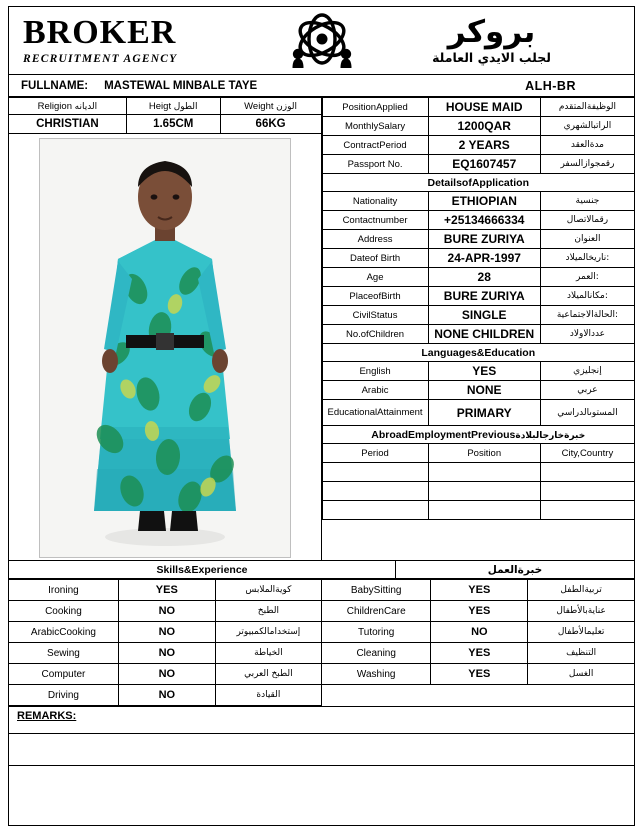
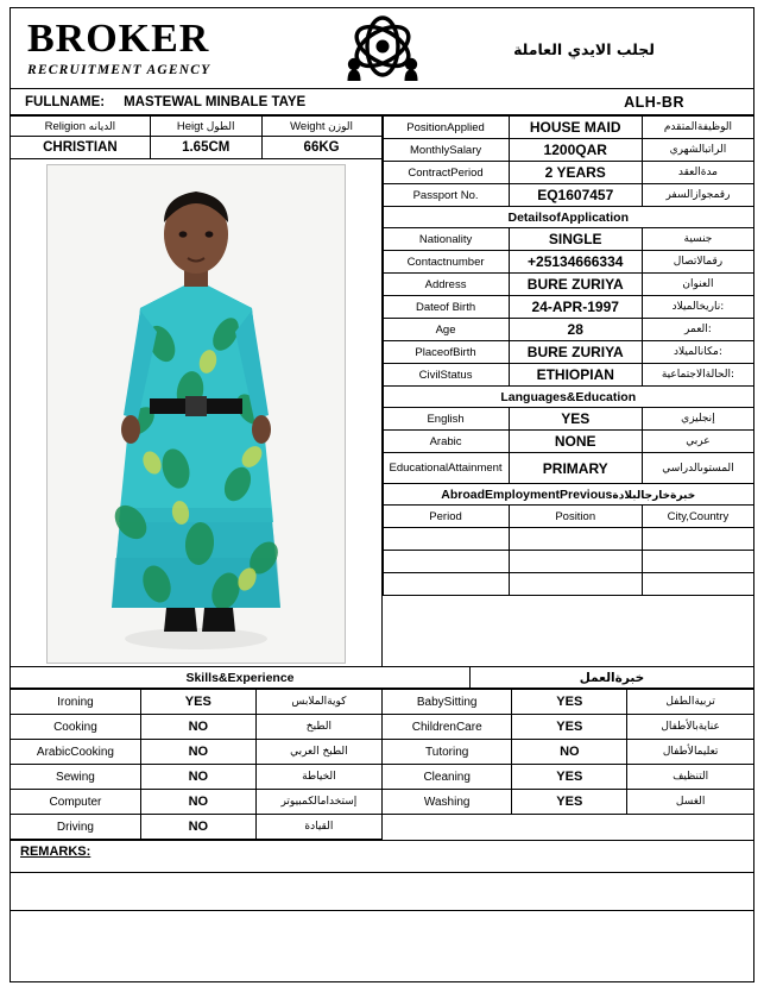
  BROKER
  RECRUITMENT AGENCY
- بروكر
  لجلب الايدي العاملة
  FULLNAME:
  MASTEWAL MINBALE TAYE
  ALH-BR
  Religion الديانه	Heigt الطول	Weight الوزن
  CHRISTIAN	1.65CM	66KG
  PositionApplied	HOUSE MAID	الوظيفةالمتقدم
  MonthlySalary	1200QAR	الراتبالشهري
  ContractPeriod	2 YEARS	مدةالعقد
  Passport No.	EQ1607457	رقمجوازالسفر
  DetailsofApplication
- Nationality	ETHIOPIAN	جنسية
+ Nationality	SINGLE	جنسية
  Contactnumber	+25134666334	رقمالاتصال
  Address	BURE ZURIYA	العنوان
  Dateof Birth	24-APR-1997	ناريخالميلاد:
  Age	28	العمر:
  PlaceofBirth	BURE ZURIYA	مكانالميلاد:
- CivilStatus	SINGLE	الحالةالاجتماعية:
+ CivilStatus	ETHIOPIAN	الحالةالاجتماعية:
- No.ofChildren	NONE CHILDREN	عددالاولاد
  Languages&Education
  English	YES	إنجليزي
  Arabic	NONE	عربي
  EducationalAttainment	PRIMARY	المستوىالدراسي
  AbroadEmploymentPrevious خبرةخارجالبلادة
  Period	Position	City,Country
  Skills&Experience	خبرةالعمل
  Ironing	YES	كويةالملابس	BabySitting	YES	تربيةالطفل
  Cooking	NO	الطبخ	ChildrenCare	YES	عنايةبالأطفال
- ArabicCooking	NO	إستخدامالكمبيوتر	Tutoring	NO	تعليمالأطفال
+ ArabicCooking	NO	الطبخ العربي	Tutoring	NO	تعليمالأطفال
  Sewing	NO	الخياطة	Cleaning	YES	التنظيف
- Computer	NO	الطبخ العربي	Washing	YES	الغسل
+ Computer	NO	إستخدامالكمبيوتر	Washing	YES	الغسل
  Driving	NO	القيادة
  REMARKS:
